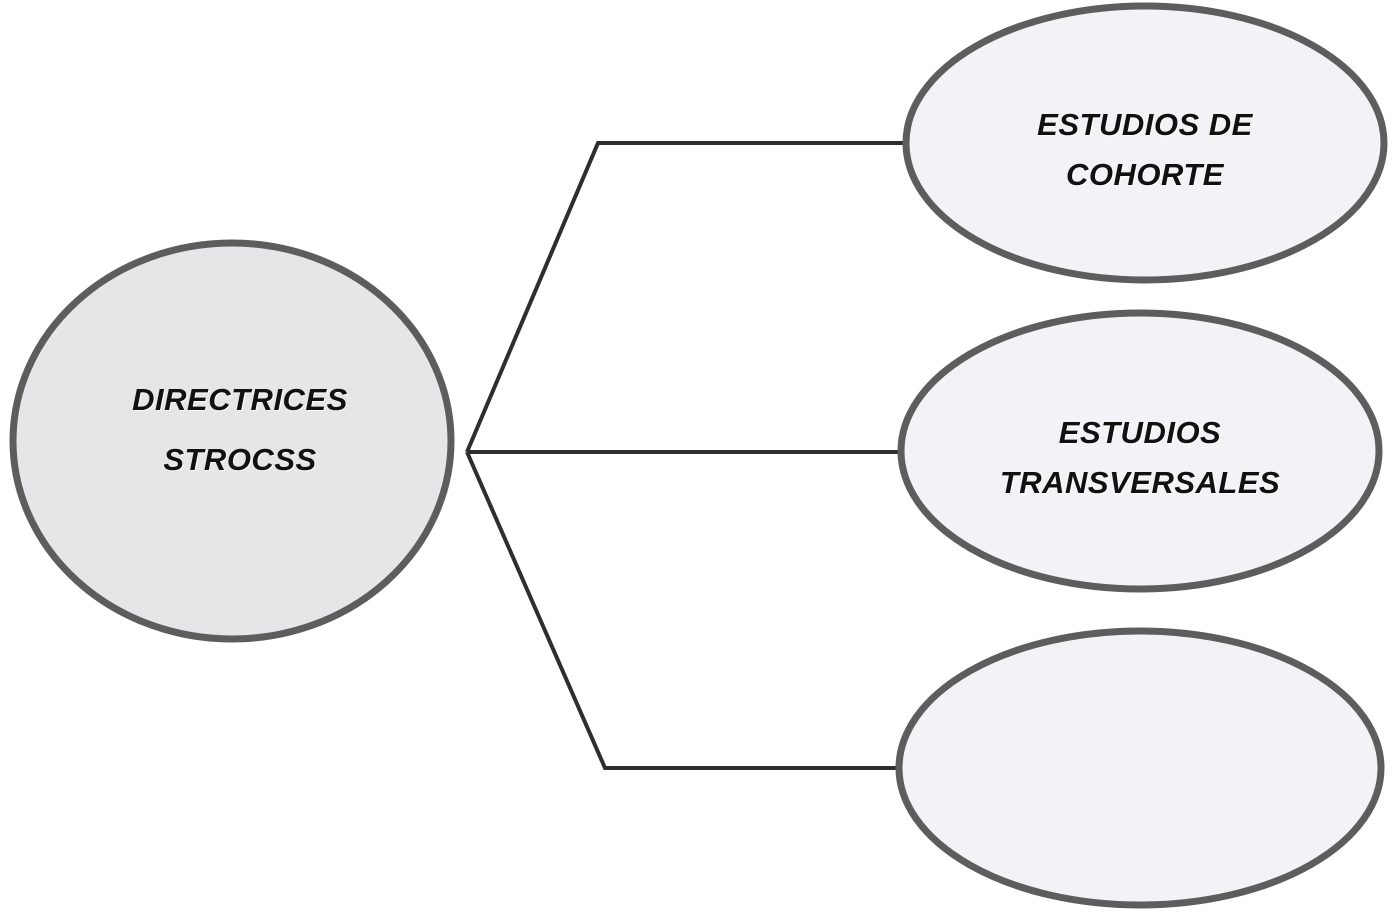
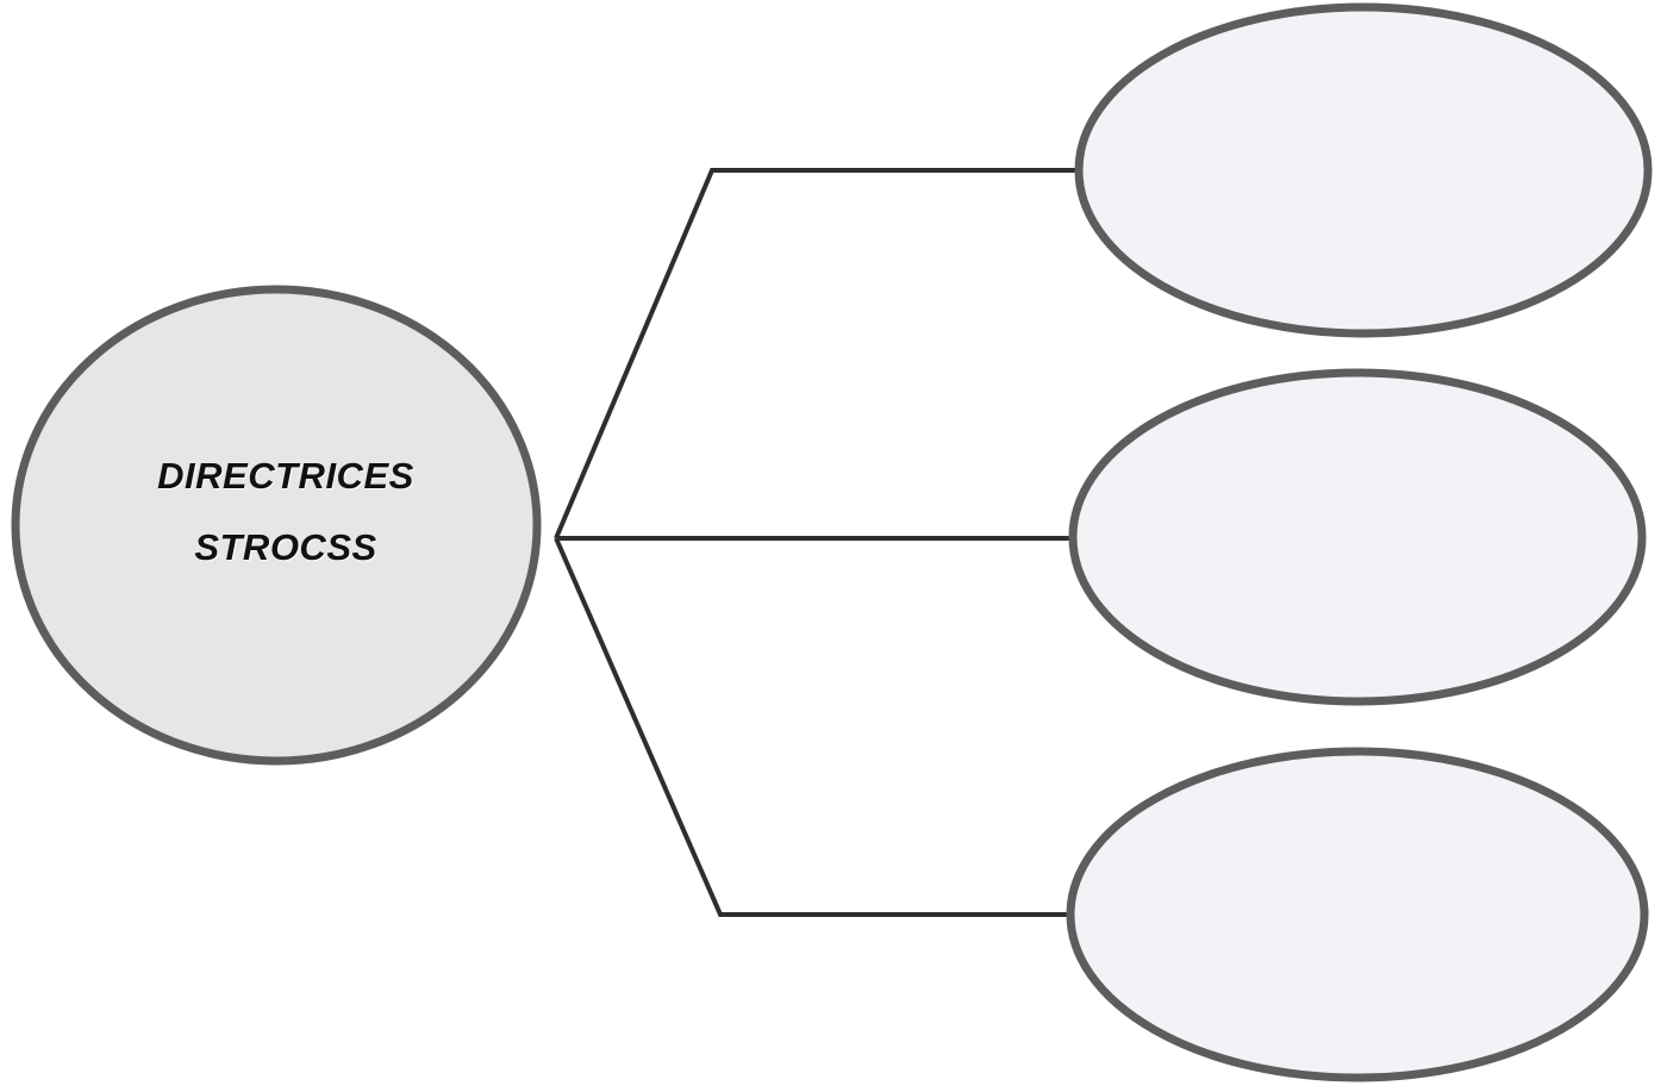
  DIRECTRICES
  STROCSS
- ESTUDIOS DE
- COHORTE
- ESTUDIOS
- TRANSVERSALES
